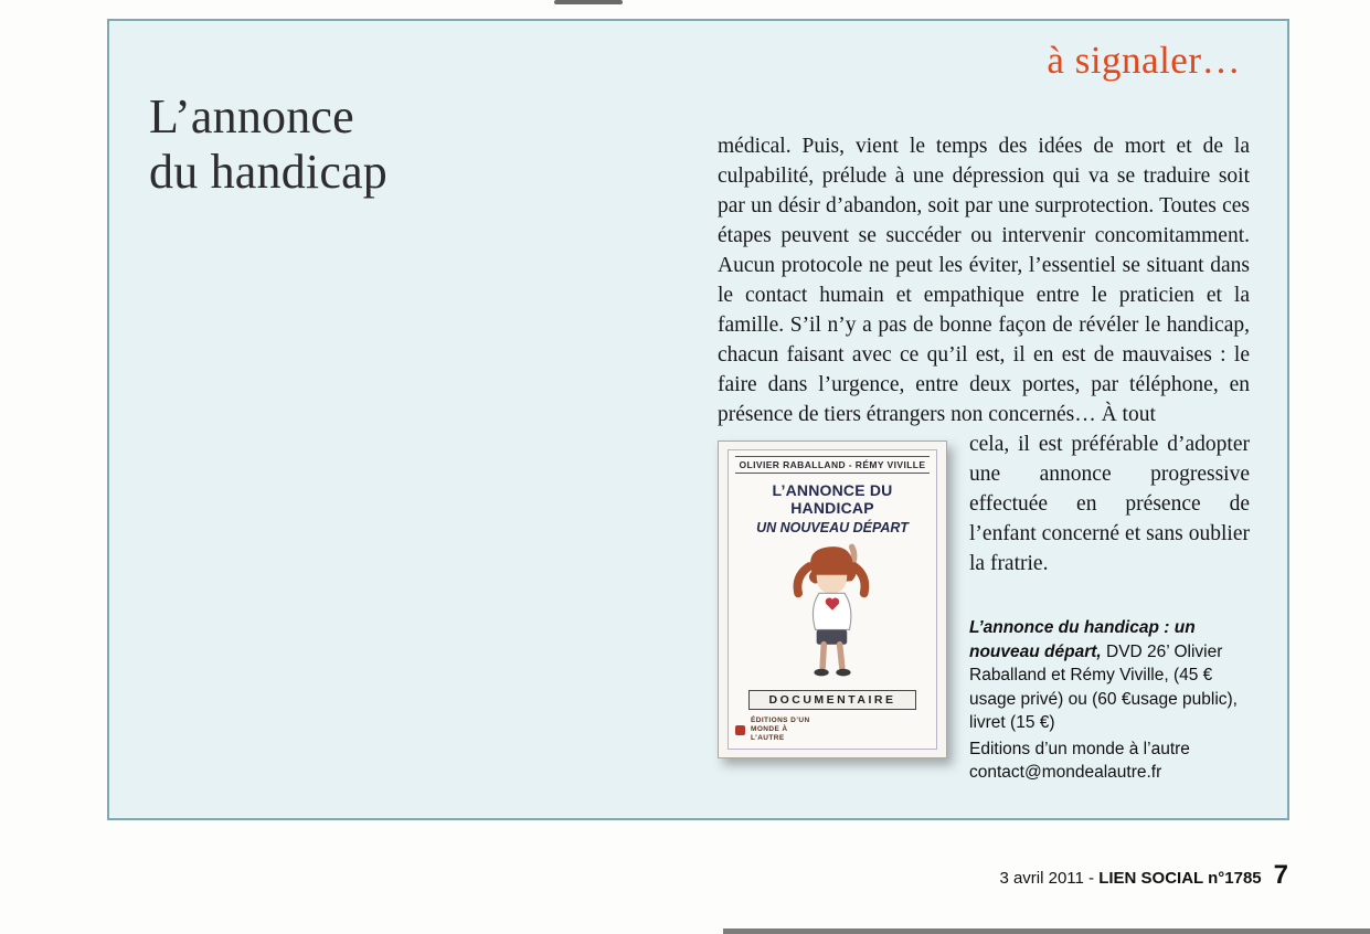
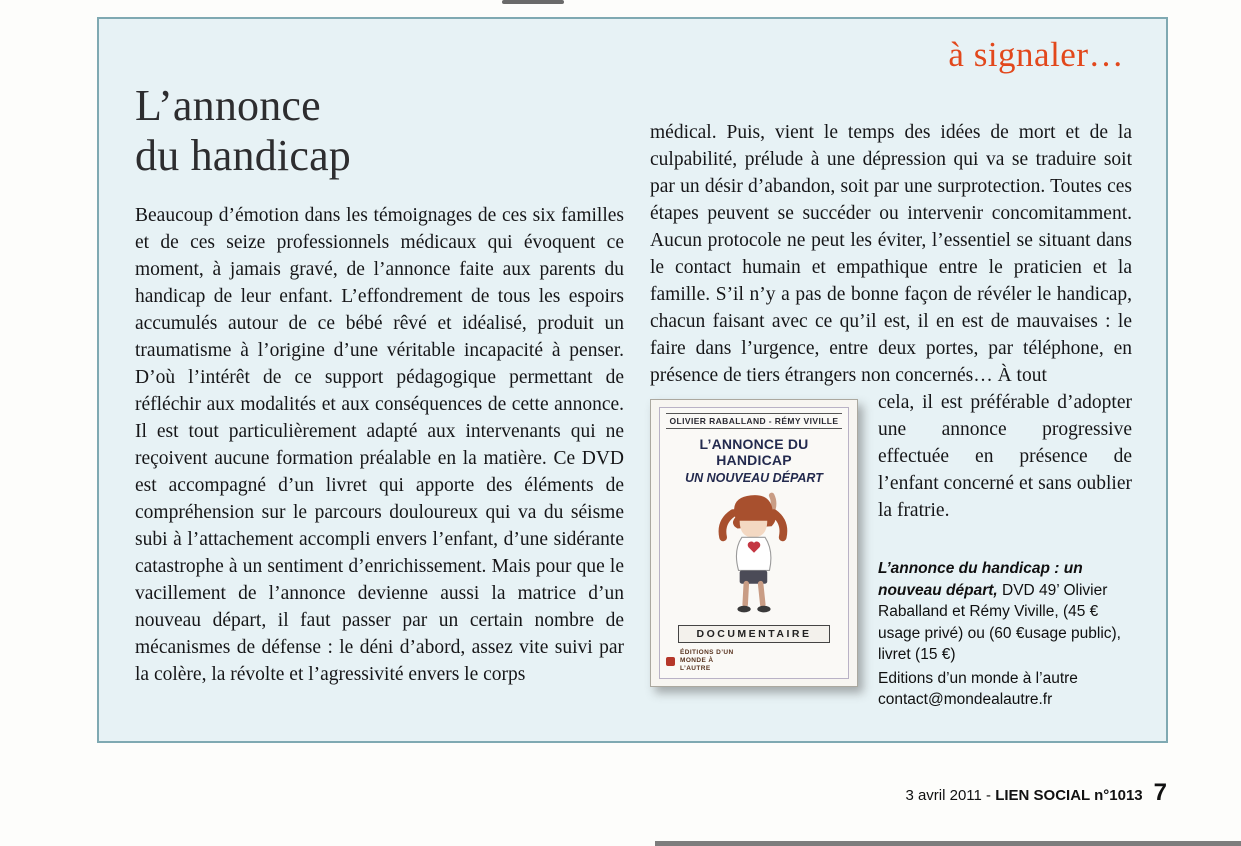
  à signaler…
  L’annonce
  du handicap
+ Beaucoup d’émotion dans les témoignages de ces six familles et de ces seize professionnels médicaux qui évoquent ce moment, à jamais gravé, de l’annonce faite aux parents du handicap de leur enfant. L’effondrement de tous les espoirs accumulés autour de ce bébé rêvé et idéalisé, produit un traumatisme à l’origine d’une véritable incapacité à penser. D’où l’intérêt de ce support pédagogique permettant de réfléchir aux modalités et aux conséquences de cette annonce. Il est tout particulièrement adapté aux intervenants qui ne reçoivent aucune formation préalable en la matière. Ce DVD est accompagné d’un livret qui apporte des éléments de compréhension sur le parcours douloureux qui va du séisme subi à l’attachement accompli envers l’enfant, d’une sidérante catastrophe à un sentiment d’enrichissement. Mais pour que le vacillement de l’annonce devienne aussi la matrice d’un nouveau départ, il faut passer par un certain nombre de mécanismes de défense : le déni d’abord, assez vite suivi par la colère, la révolte et l’agressivité envers le corps
  médical. Puis, vient le temps des idées de mort et de la culpabilité, prélude à une dépression qui va se traduire soit par un désir d’abandon, soit par une surprotection. Toutes ces étapes peuvent se succéder ou intervenir concomitamment. Aucun protocole ne peut les éviter, l’essentiel se situant dans le contact humain et empathique entre le praticien et la famille. S’il n’y a pas de bonne façon de révéler le handicap, chacun faisant avec ce qu’il est, il en est de mauvaises : le faire dans l’urgence, entre deux portes, par téléphone, en présence de tiers étrangers non concernés… À tout
  OLIVIER RABALLAND - RÉMY VIVILLE
  L’ANNONCE DU HANDICAP
  UN NOUVEAU DÉPART
  DOCUMENTAIRE
  cela, il est préférable d’adopter une annonce progressive effectuée en présence de l’enfant concerné et sans oublier la fratrie.
- L’annonce du handicap : un nouveau départ, DVD 26’ Olivier Raballand et Rémy Viville, (45 € usage privé) ou (60 €usage public), livret (15 €)
+ L’annonce du handicap : un nouveau départ, DVD 49’ Olivier Raballand et Rémy Viville, (45 € usage privé) ou (60 €usage public), livret (15 €)
  Editions d’un monde à l’autre
  contact@mondealautre.fr
  3 avril 2011 -
- LIEN SOCIAL n°1785
+ LIEN SOCIAL n°1013
  7
